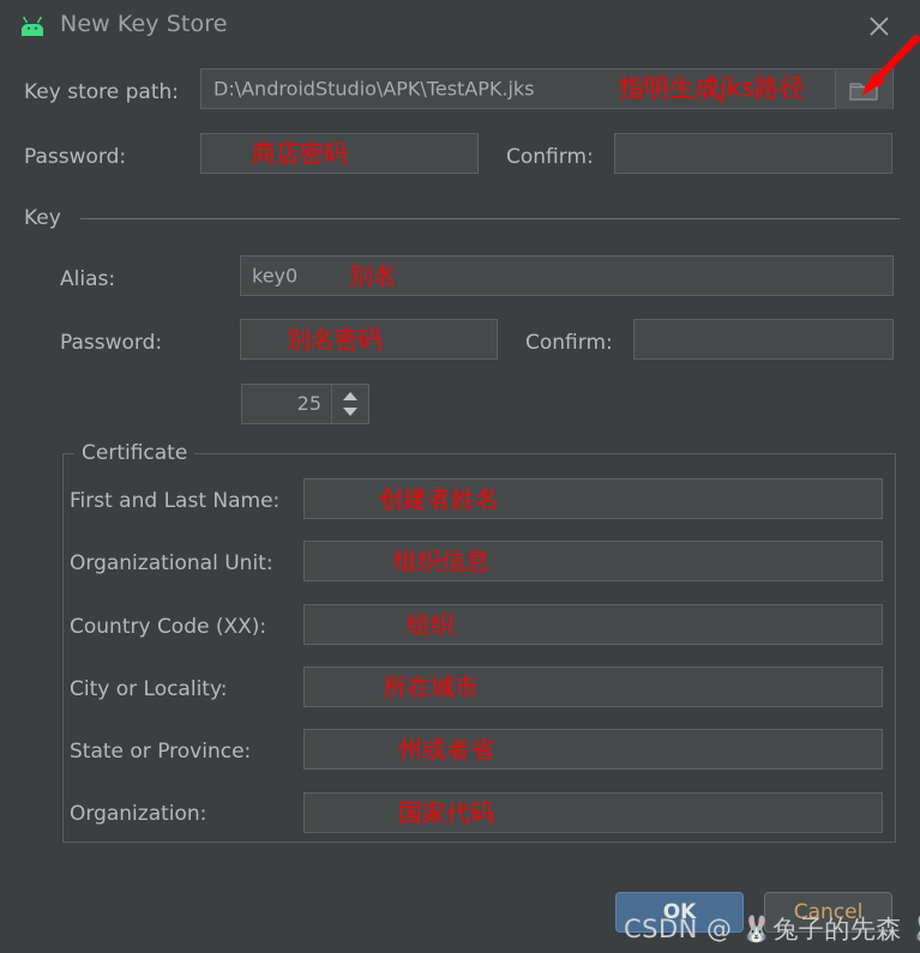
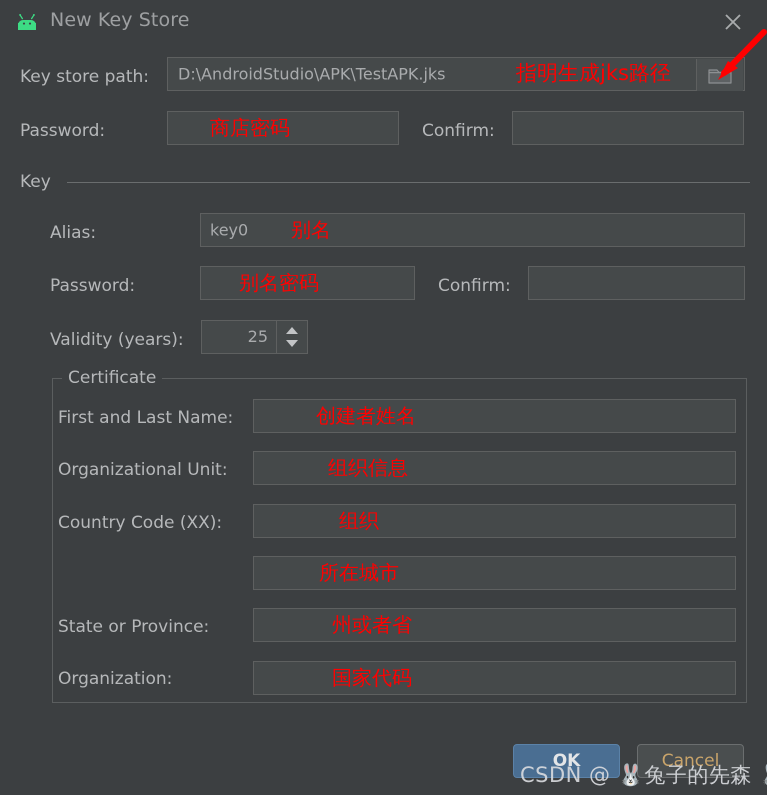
  New Key Store
  Key store path:
  D:\AndroidStudio\APK\TestAPK.jks
  指明生成jks路径
  Password:
  商店密码
  Confirm:
  Key
  Alias:
  key0
  别名
  Password:
  别名密码
  Confirm:
+ Validity (years):
  25
  Certificate
  First and Last Name:
  创建者姓名
  Organizational Unit:
  组织信息
  Country Code (XX):
  组织
- City or Locality:
  所在城市
  State or Province:
  州或者省
  Organization:
  国家代码
  OK
  Cancel
  CSDN @ 🐰兔子的先森
